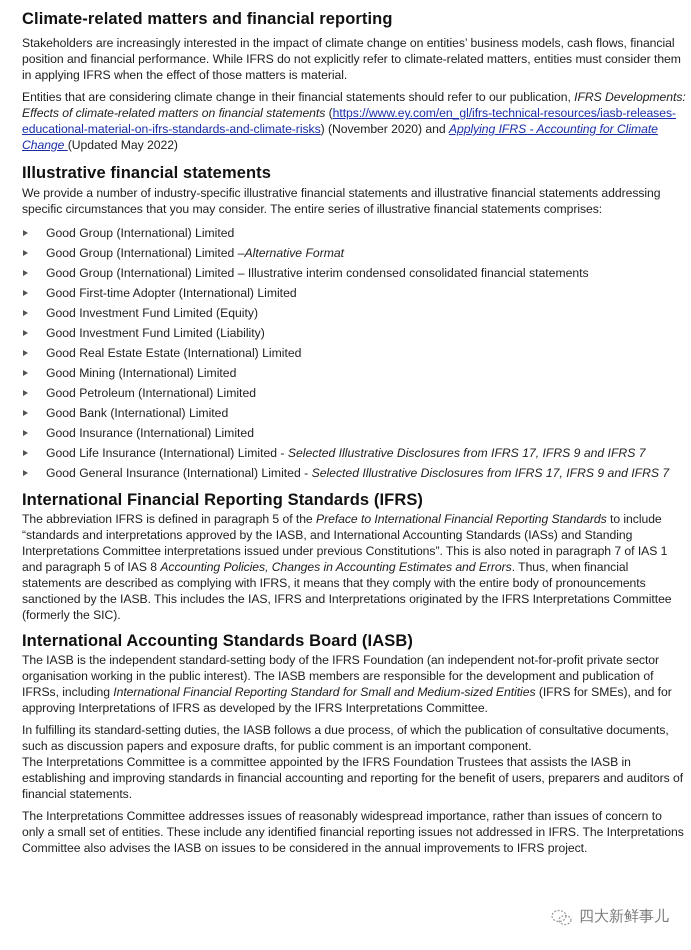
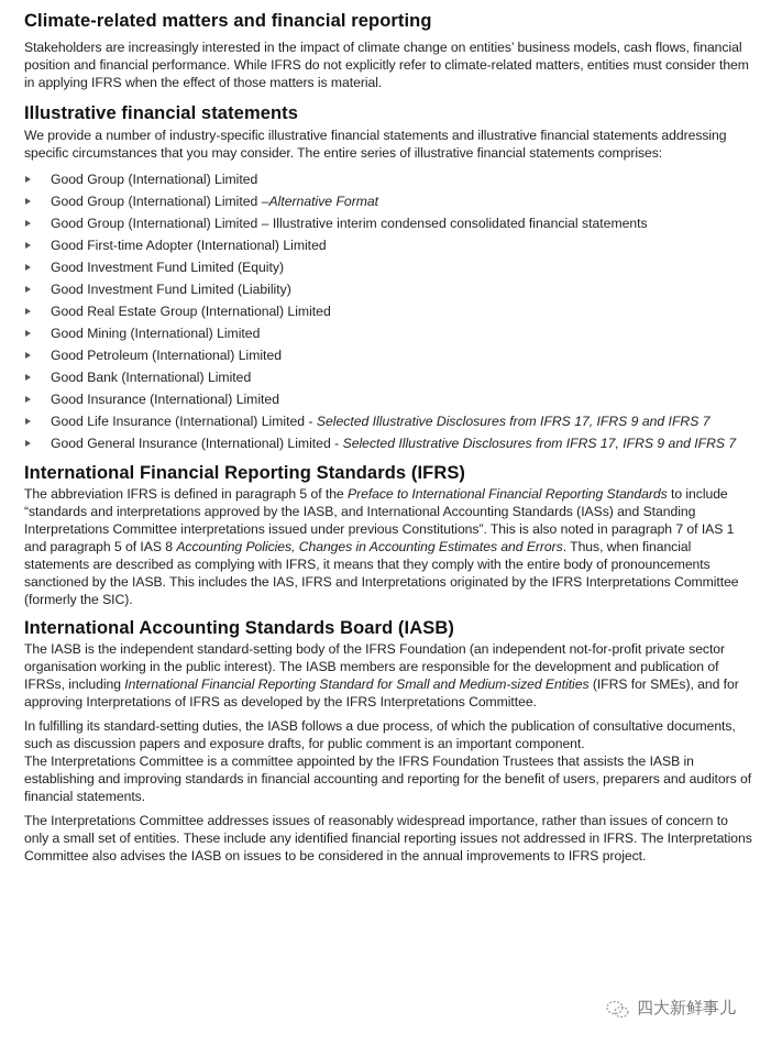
  Climate-related matters and financial reporting
  Stakeholders are increasingly interested in the impact of climate change on entities’ business models, cash flows, financial position and financial performance. While IFRS do not explicitly refer to climate-related matters, entities must consider them in applying IFRS when the effect of those matters is material.
- Entities that are considering climate change in their financial statements should refer to our publication, IFRS Developments: Effects of climate-related matters on financial statements (https://www.ey.com/en_gl/ifrs-technical-resources/iasb-releases-educational-material-on-ifrs-standards-and-climate-risks) (November 2020) and Applying IFRS - Accounting for Climate Change (Updated May 2022)
  Illustrative financial statements
  We provide a number of industry-specific illustrative financial statements and illustrative financial statements addressing specific circumstances that you may consider. The entire series of illustrative financial statements comprises:
  Good Group (International) Limited
  Good Group (International) Limited –Alternative Format
  Good Group (International) Limited – Illustrative interim condensed consolidated financial statements
  Good First-time Adopter (International) Limited
  Good Investment Fund Limited (Equity)
  Good Investment Fund Limited (Liability)
- Good Real Estate Estate (International) Limited
+ Good Real Estate Group (International) Limited
  Good Mining (International) Limited
  Good Petroleum (International) Limited
  Good Bank (International) Limited
  Good Insurance (International) Limited
  Good Life Insurance (International) Limited - Selected Illustrative Disclosures from IFRS 17, IFRS 9 and IFRS 7
  Good General Insurance (International) Limited - Selected Illustrative Disclosures from IFRS 17, IFRS 9 and IFRS 7
  International Financial Reporting Standards (IFRS)
  The abbreviation IFRS is defined in paragraph 5 of the Preface to International Financial Reporting Standards to include “standards and interpretations approved by the IASB, and International Accounting Standards (IASs) and Standing Interpretations Committee interpretations issued under previous Constitutions”. This is also noted in paragraph 7 of IAS 1 and paragraph 5 of IAS 8 Accounting Policies, Changes in Accounting Estimates and Errors. Thus, when financial statements are described as complying with IFRS, it means that they comply with the entire body of pronouncements sanctioned by the IASB. This includes the IAS, IFRS and Interpretations originated by the IFRS Interpretations Committee (formerly the SIC).
  International Accounting Standards Board (IASB)
  The IASB is the independent standard-setting body of the IFRS Foundation (an independent not-for-profit private sector organisation working in the public interest). The IASB members are responsible for the development and publication of IFRSs, including International Financial Reporting Standard for Small and Medium-sized Entities (IFRS for SMEs), and for approving Interpretations of IFRS as developed by the IFRS Interpretations Committee.
  In fulfilling its standard-setting duties, the IASB follows a due process, of which the publication of consultative documents, such as discussion papers and exposure drafts, for public comment is an important component.
  The Interpretations Committee is a committee appointed by the IFRS Foundation Trustees that assists the IASB in establishing and improving standards in financial accounting and reporting for the benefit of users, preparers and auditors of financial statements.
  The Interpretations Committee addresses issues of reasonably widespread importance, rather than issues of concern to only a small set of entities. These include any identified financial reporting issues not addressed in IFRS. The Interpretations Committee also advises the IASB on issues to be considered in the annual improvements to IFRS project.
  四大新鲜事儿
